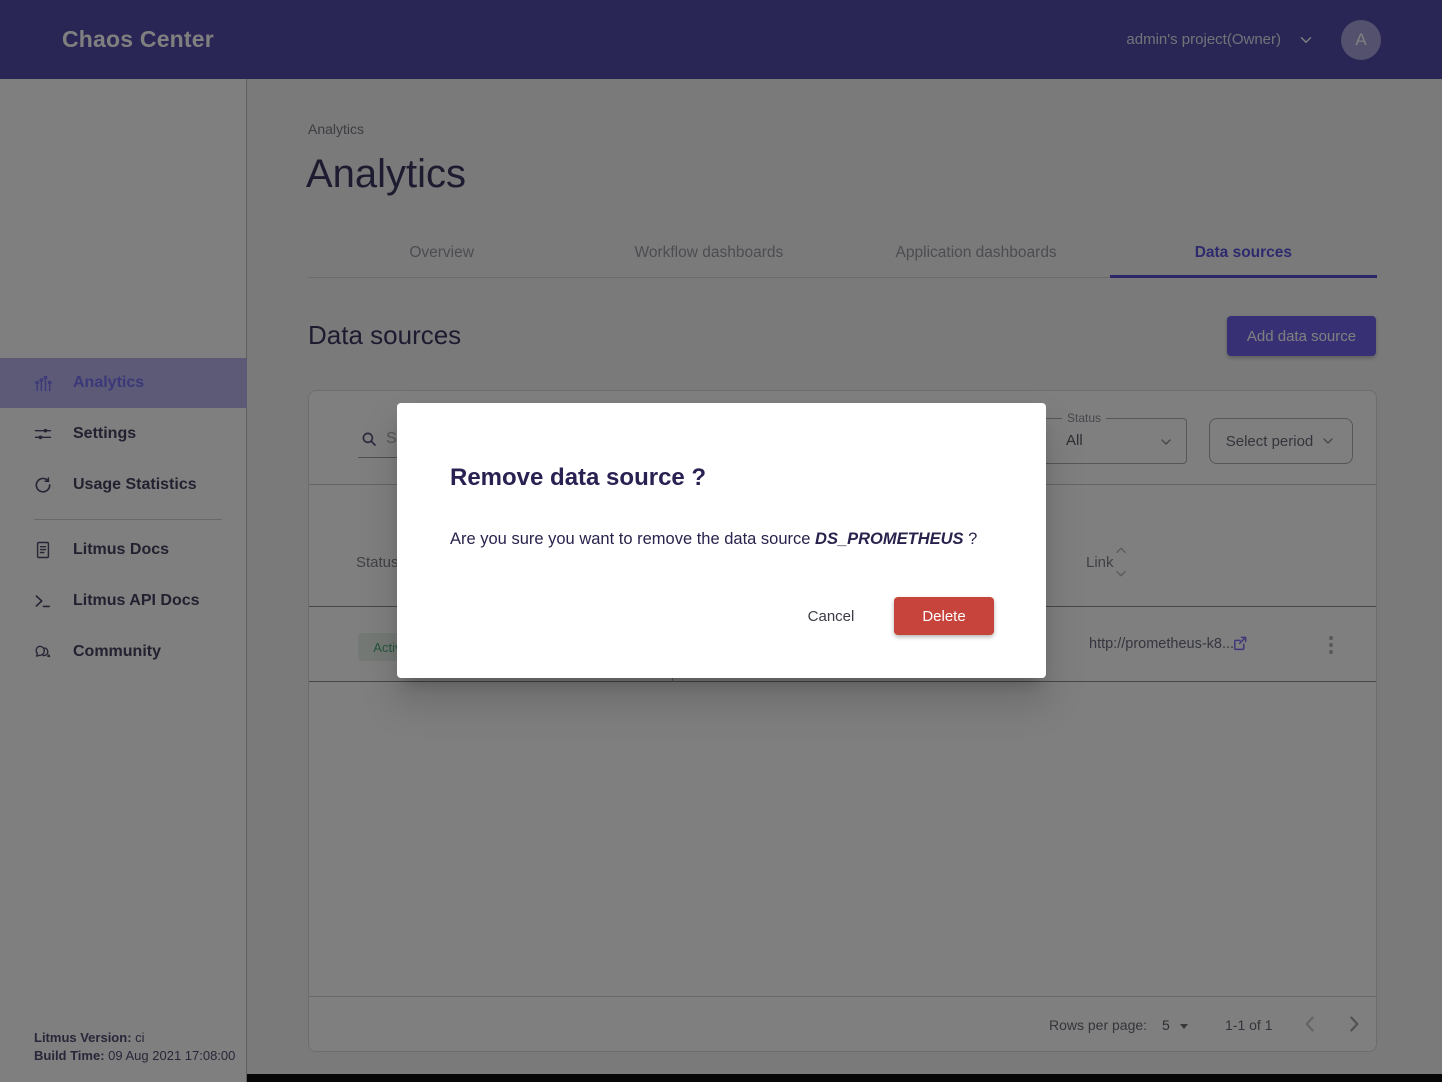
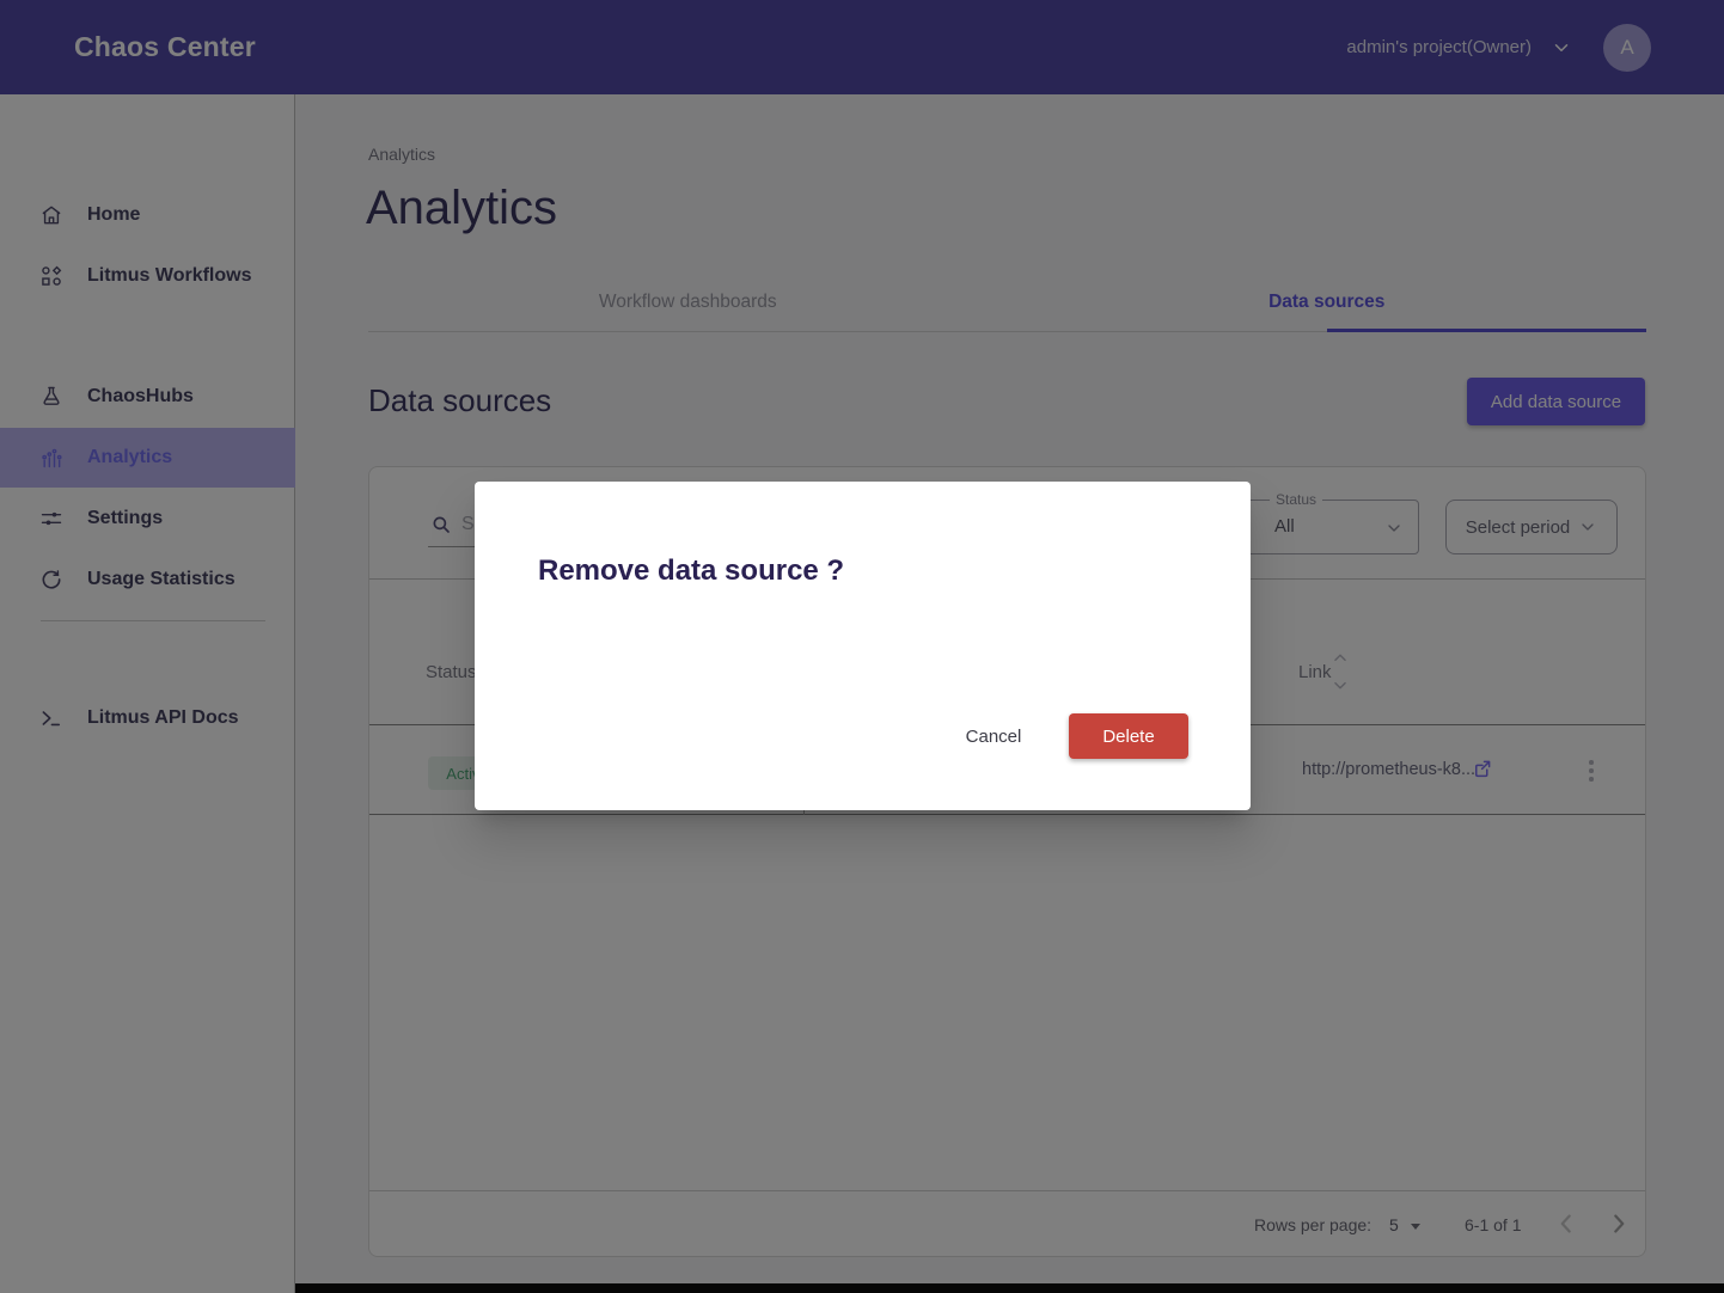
  Chaos Center
  admin's project(Owner)
  A
+ Home
+ Litmus Workflows
+ ChaosHubs
  Analytics
  Settings
  Usage Statistics
- Litmus Docs
  Litmus API Docs
- Community
- Litmus Version: ci
- Build Time: 09 Aug 2021 17:08:00
  Analytics
  Analytics
- Overview
  Workflow dashboards
- Application dashboards
  Data sources
  Data sources
  Add data source
  Status
  All
  Select period
  Status
  Link
  http://prometheus-k8...
  Rows per page:
  5
- 1-1 of 1
+ 6-1 of 1
  Remove data source ?
- Are you sure you want to remove the data source DS_PROMETHEUS ?
  Cancel
  Delete
